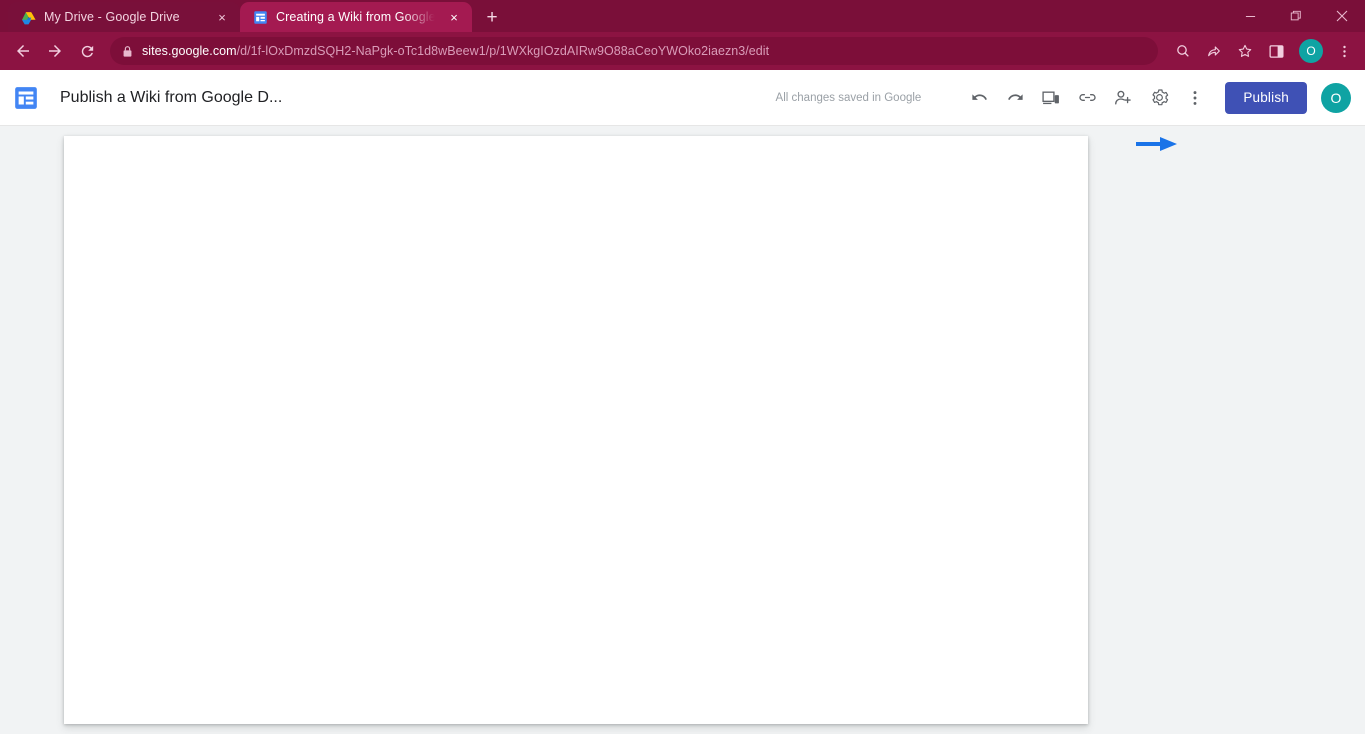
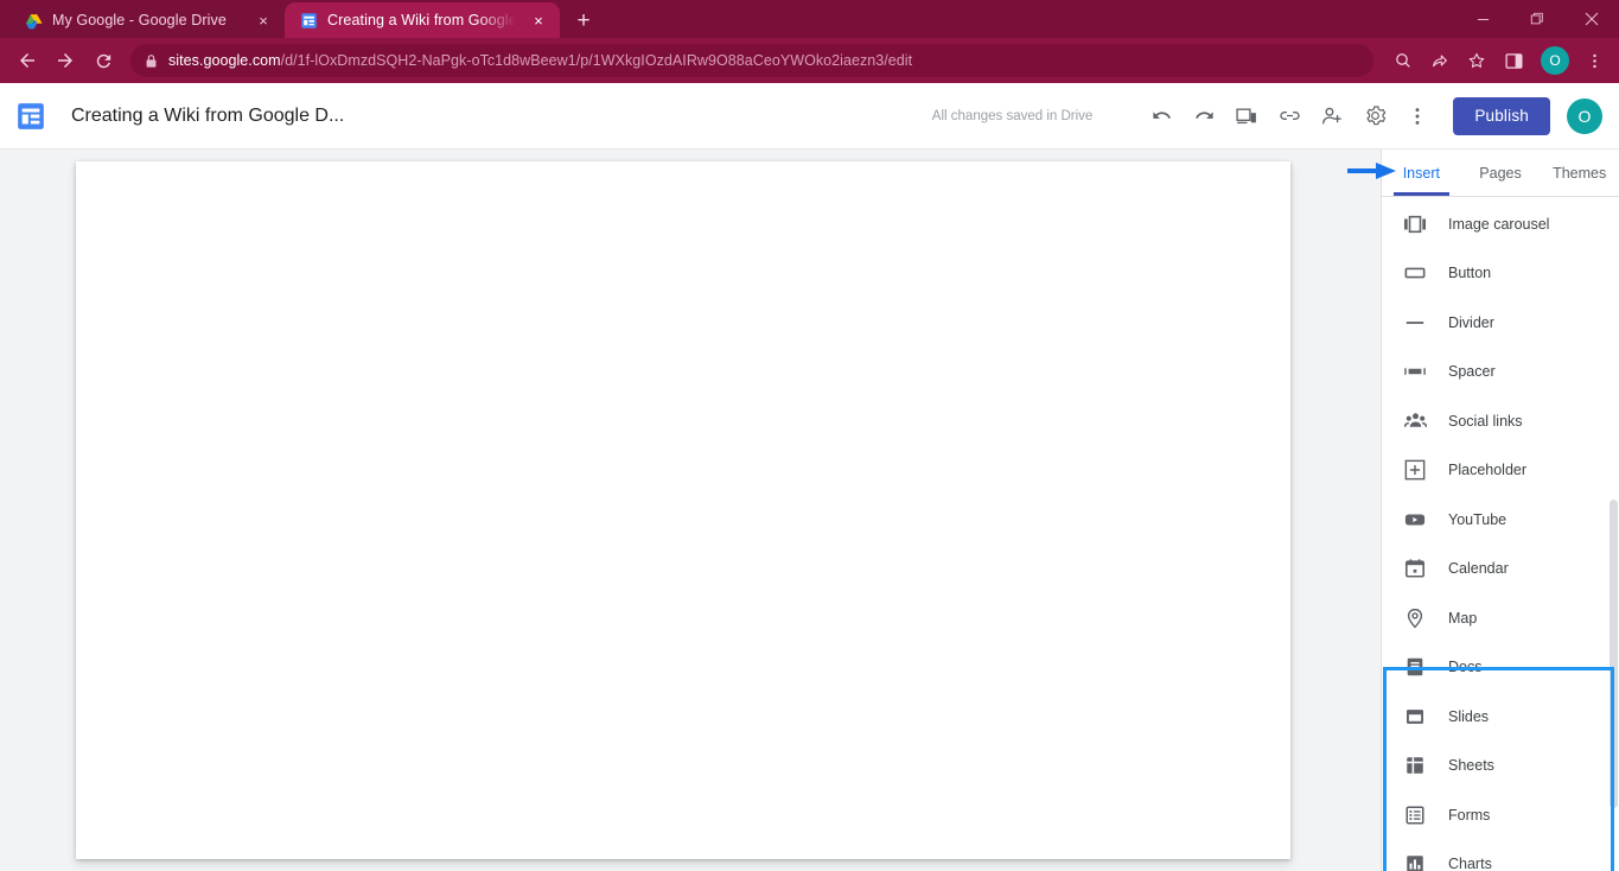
- My Drive - Google Drive
+ My Google - Google Drive
  ×
  Creating a Wiki from Google
  ×
  +
  sites.google.com/d/1f-lOxDmzdSQH2-NaPgk-oTc1d8wBeew1/p/1WXkgIOzdAIRw9O88aCeoYWOko2iaezn3/edit
  O
- Publish a Wiki from Google D...
+ Creating a Wiki from Google D...
- All changes saved in Google
+ All changes saved in Drive
  Publish
  O
+ Insert
+ Pages
+ Themes
+ Image carousel
+ Button
+ Divider
+ Spacer
+ Social links
+ Placeholder
+ YouTube
+ Calendar
+ Map
+ Docs
+ Slides
+ Sheets
+ Forms
+ Charts
